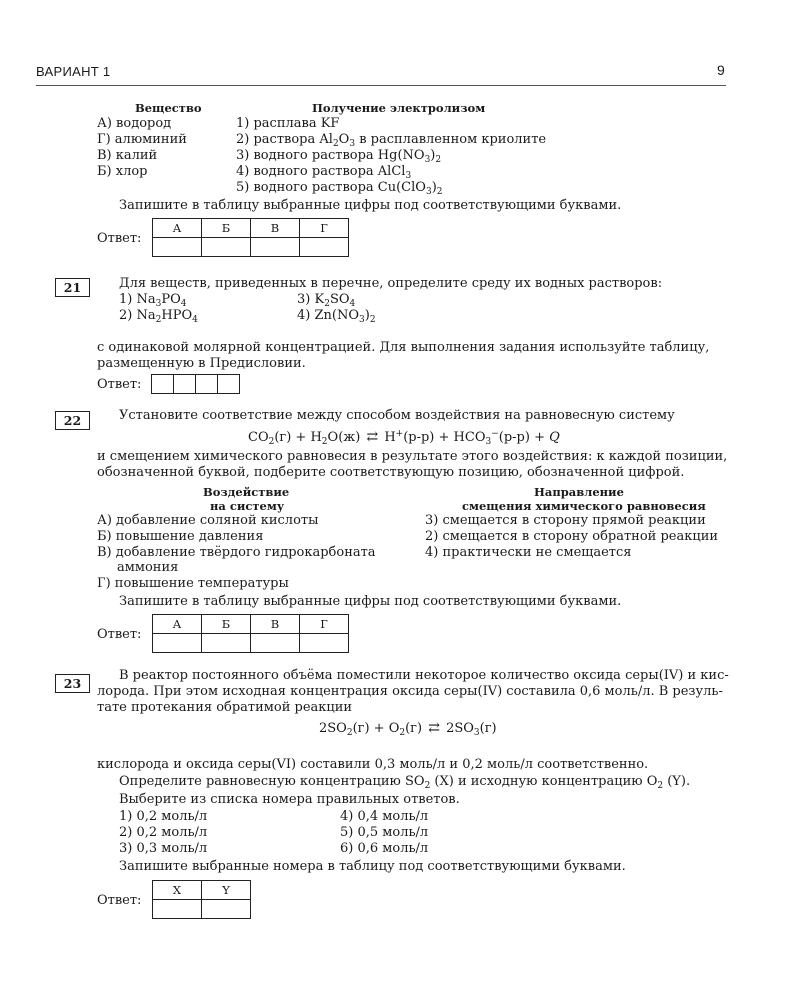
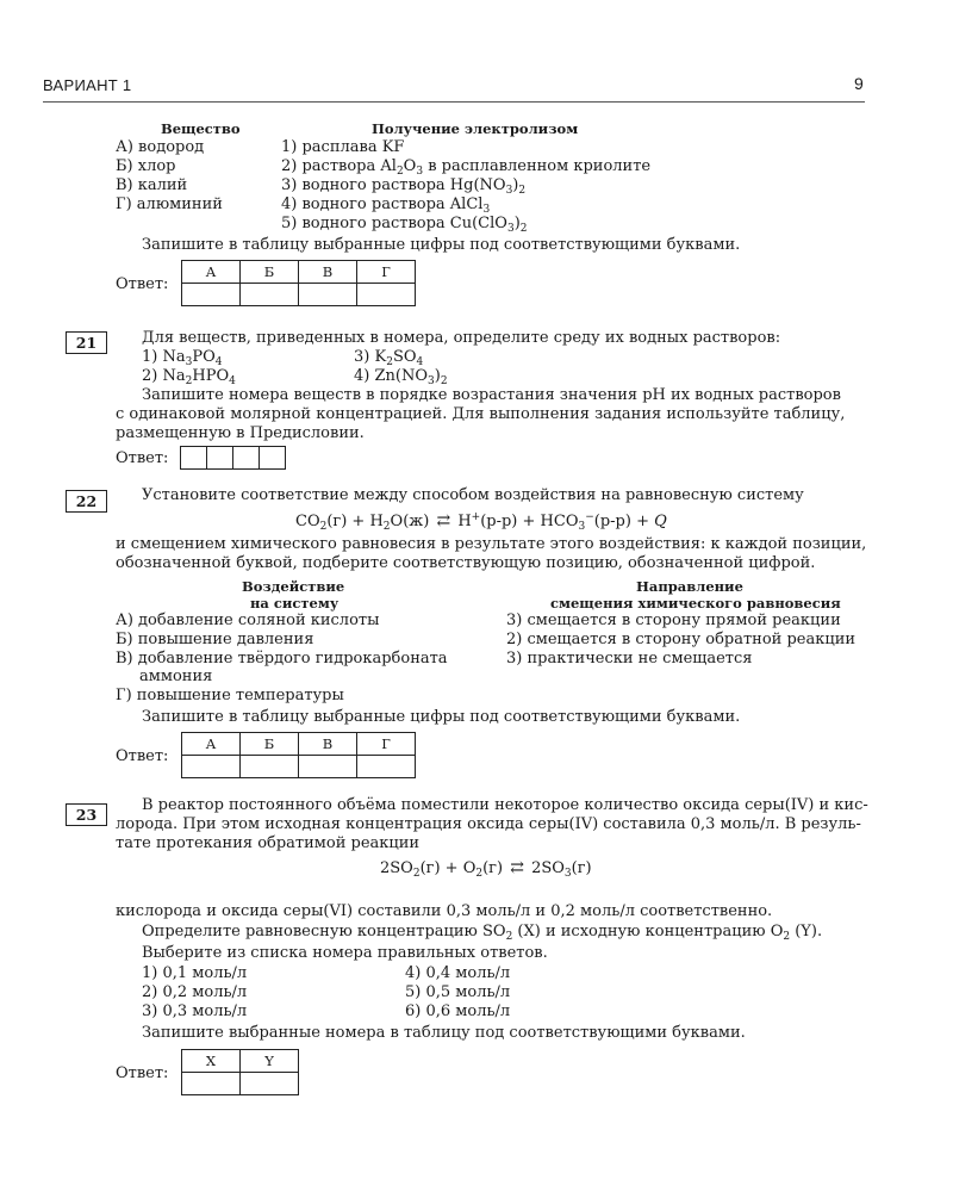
  ВАРИАНТ 1
  9
  Вещество
  Получение электролизом
  А) водород
- Г) алюминий
+ Б) хлор
  В) калий
- Б) хлор
+ Г) алюминий
  1) расплава KF
  2) раствора Al2O3 в расплавленном криолите
  3) водного раствора Hg(NO3)2
  4) водного раствора AlCl3
  5) водного раствора Cu(ClO3)2
  Запишите в таблицу выбранные цифры под соответствующими буквами.
  Ответ:
  А	Б	В	Г
  21
- Для веществ, приведенных в перечне, определите среду их водных растворов:
+ Для веществ, приведенных в номера, определите среду их водных растворов:
  1) Na3PO4
  2) Na2HPO4
  3) K2SO4
  4) Zn(NO3)2
+ Запишите номера веществ в порядке возрастания значения pH их водных растворов
  с одинаковой молярной концентрацией. Для выполнения задания используйте таблицу,
  размещенную в Предисловии.
  Ответ:
  22
  Установите соответствие между способом воздействия на равновесную систему
  CO2(г) + H2O(ж) ⇄ H+(р-р) + HCO3−(р-р) + Q
  и смещением химического равновесия в результате этого воздействия: к каждой позиции,
  обозначенной буквой, подберите соответствующую позицию, обозначенной цифрой.
  Воздействие
  на систему
  Направление
  смещения химического равновесия
  А) добавление соляной кислоты
  Б) повышение давления
  В) добавление твёрдого гидрокарбоната
  аммония
  Г) повышение температуры
  3) смещается в сторону прямой реакции
  2) смещается в сторону обратной реакции
- 4) практически не смещается
+ 3) практически не смещается
  Запишите в таблицу выбранные цифры под соответствующими буквами.
  Ответ:
  А	Б	В	Г
  23
  В реактор постоянного объёма поместили некоторое количество оксида серы(IV) и кис-
- лорода. При этом исходная концентрация оксида серы(IV) составила 0,6 моль/л. В резуль-
+ лорода. При этом исходная концентрация оксида серы(IV) составила 0,3 моль/л. В резуль-
  тате протекания обратимой реакции
  2SO2(г) + O2(г) ⇄ 2SO3(г)
  кислорода и оксида серы(VI) составили 0,3 моль/л и 0,2 моль/л соответственно.
  Определите равновесную концентрацию SO2 (X) и исходную концентрацию O2 (Y).
  Выберите из списка номера правильных ответов.
- 1) 0,2 моль/л
+ 1) 0,1 моль/л
  2) 0,2 моль/л
  3) 0,3 моль/л
  4) 0,4 моль/л
  5) 0,5 моль/л
  6) 0,6 моль/л
  Запишите выбранные номера в таблицу под соответствующими буквами.
  Ответ:
  X	Y
